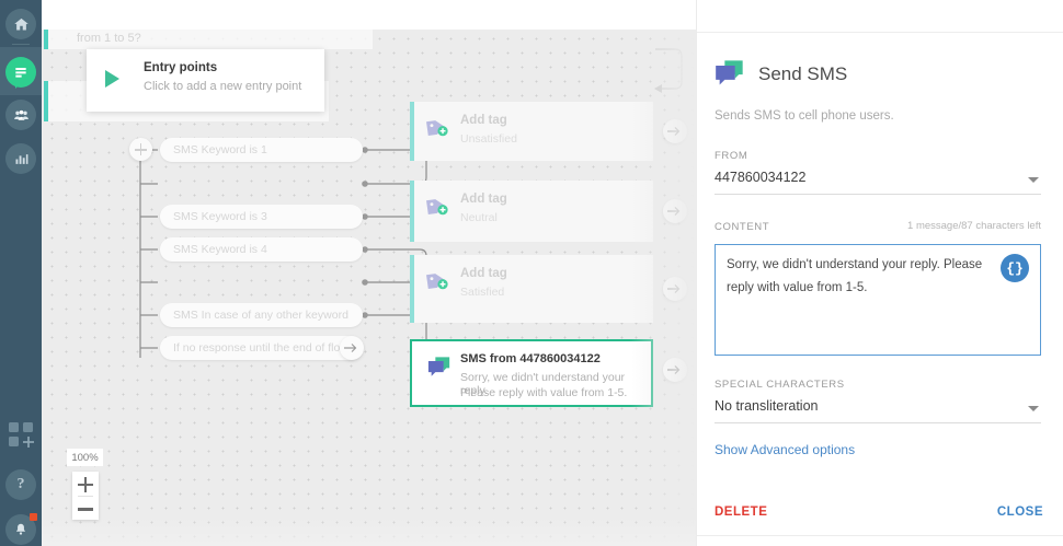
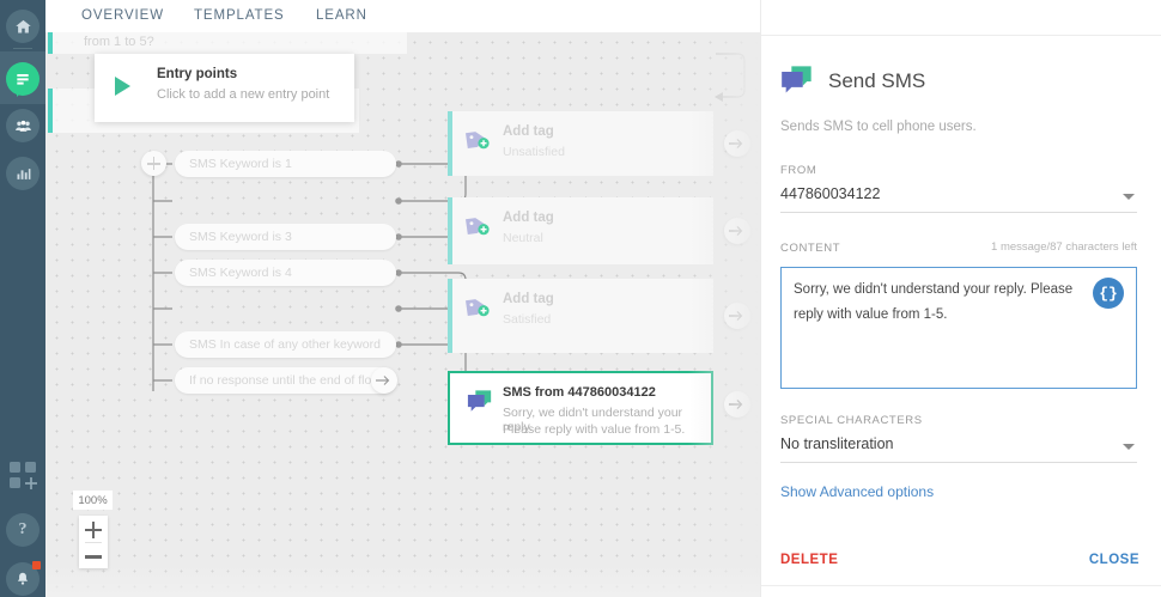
  ?
+ OVERVIEW
+ TEMPLATES
+ LEARN
  from 1 to 5?
  Entry points
  Click to add a new entry point
  SMS Keyword is 1
  SMS Keyword is 3
  SMS Keyword is 4
  SMS In case of any other keyword
  If no response until the end of flo
  Add tag
  Unsatisfied
  Add tag
  Neutral
  Add tag
  Satisfied
  SMS from 447860034122
  Sorry, we didn't understand your reply.
  Please reply with value from 1-5.
  100%
  Send SMS
  Sends SMS to cell phone users.
  FROM
  447860034122
  CONTENT
  1 message/87 characters left
  Sorry, we didn't understand your reply. Please reply with value from 1-5.
  {}
  SPECIAL CHARACTERS
  No transliteration
  Show Advanced options
  DELETE
  CLOSE
